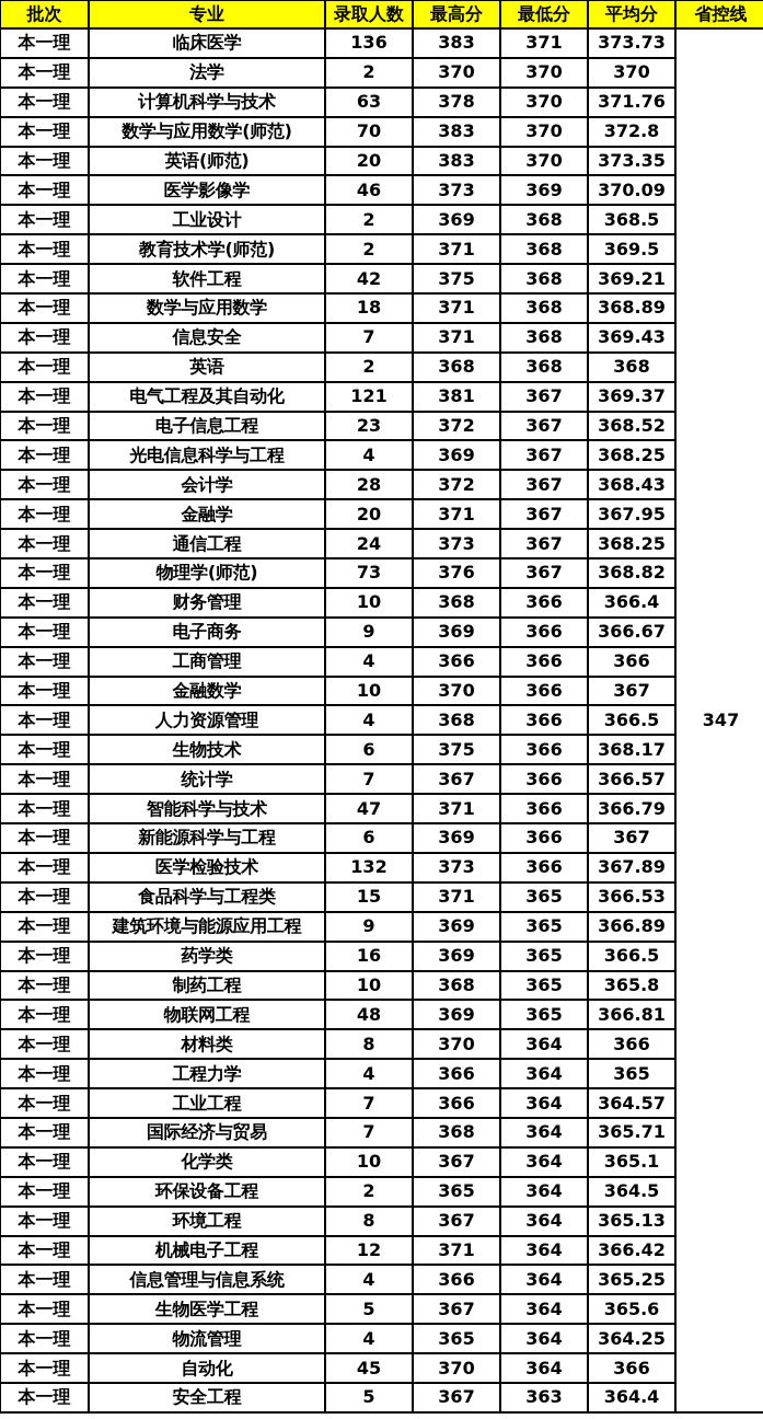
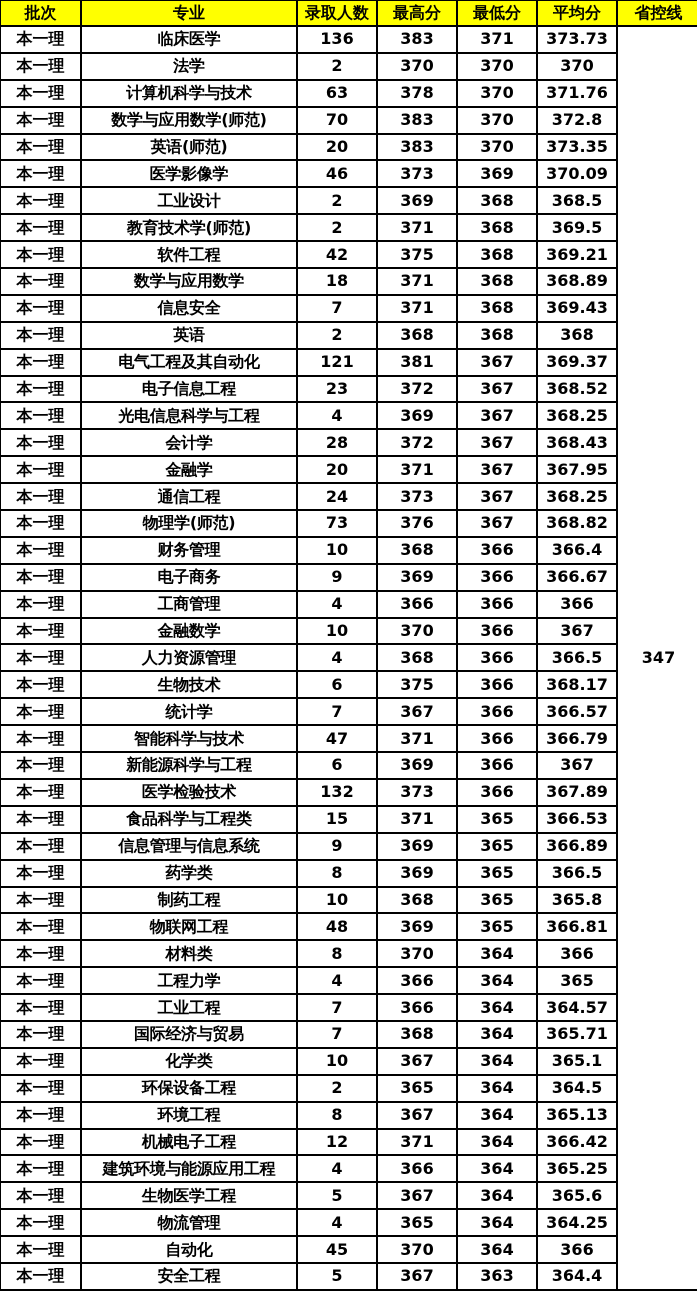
  批次	专业	录取人数	最高分	最低分	平均分	省控线
  本一理	临床医学	136	383	371	373.73	347
  本一理	法学	2	370	370	370
  本一理	计算机科学与技术	63	378	370	371.76
  本一理	数学与应用数学(师范)	70	383	370	372.8
  本一理	英语(师范)	20	383	370	373.35
  本一理	医学影像学	46	373	369	370.09
  本一理	工业设计	2	369	368	368.5
  本一理	教育技术学(师范)	2	371	368	369.5
  本一理	软件工程	42	375	368	369.21
  本一理	数学与应用数学	18	371	368	368.89
  本一理	信息安全	7	371	368	369.43
  本一理	英语	2	368	368	368
  本一理	电气工程及其自动化	121	381	367	369.37
  本一理	电子信息工程	23	372	367	368.52
  本一理	光电信息科学与工程	4	369	367	368.25
  本一理	会计学	28	372	367	368.43
  本一理	金融学	20	371	367	367.95
  本一理	通信工程	24	373	367	368.25
  本一理	物理学(师范)	73	376	367	368.82
  本一理	财务管理	10	368	366	366.4
  本一理	电子商务	9	369	366	366.67
  本一理	工商管理	4	366	366	366
  本一理	金融数学	10	370	366	367
  本一理	人力资源管理	4	368	366	366.5
  本一理	生物技术	6	375	366	368.17
  本一理	统计学	7	367	366	366.57
  本一理	智能科学与技术	47	371	366	366.79
  本一理	新能源科学与工程	6	369	366	367
  本一理	医学检验技术	132	373	366	367.89
  本一理	食品科学与工程类	15	371	365	366.53
- 本一理	建筑环境与能源应用工程	9	369	365	366.89
+ 本一理	信息管理与信息系统	9	369	365	366.89
- 本一理	药学类	16	369	365	366.5
+ 本一理	药学类	8	369	365	366.5
  本一理	制药工程	10	368	365	365.8
  本一理	物联网工程	48	369	365	366.81
  本一理	材料类	8	370	364	366
  本一理	工程力学	4	366	364	365
  本一理	工业工程	7	366	364	364.57
  本一理	国际经济与贸易	7	368	364	365.71
  本一理	化学类	10	367	364	365.1
  本一理	环保设备工程	2	365	364	364.5
  本一理	环境工程	8	367	364	365.13
  本一理	机械电子工程	12	371	364	366.42
- 本一理	信息管理与信息系统	4	366	364	365.25
+ 本一理	建筑环境与能源应用工程	4	366	364	365.25
  本一理	生物医学工程	5	367	364	365.6
  本一理	物流管理	4	365	364	364.25
  本一理	自动化	45	370	364	366
  本一理	安全工程	5	367	363	364.4
